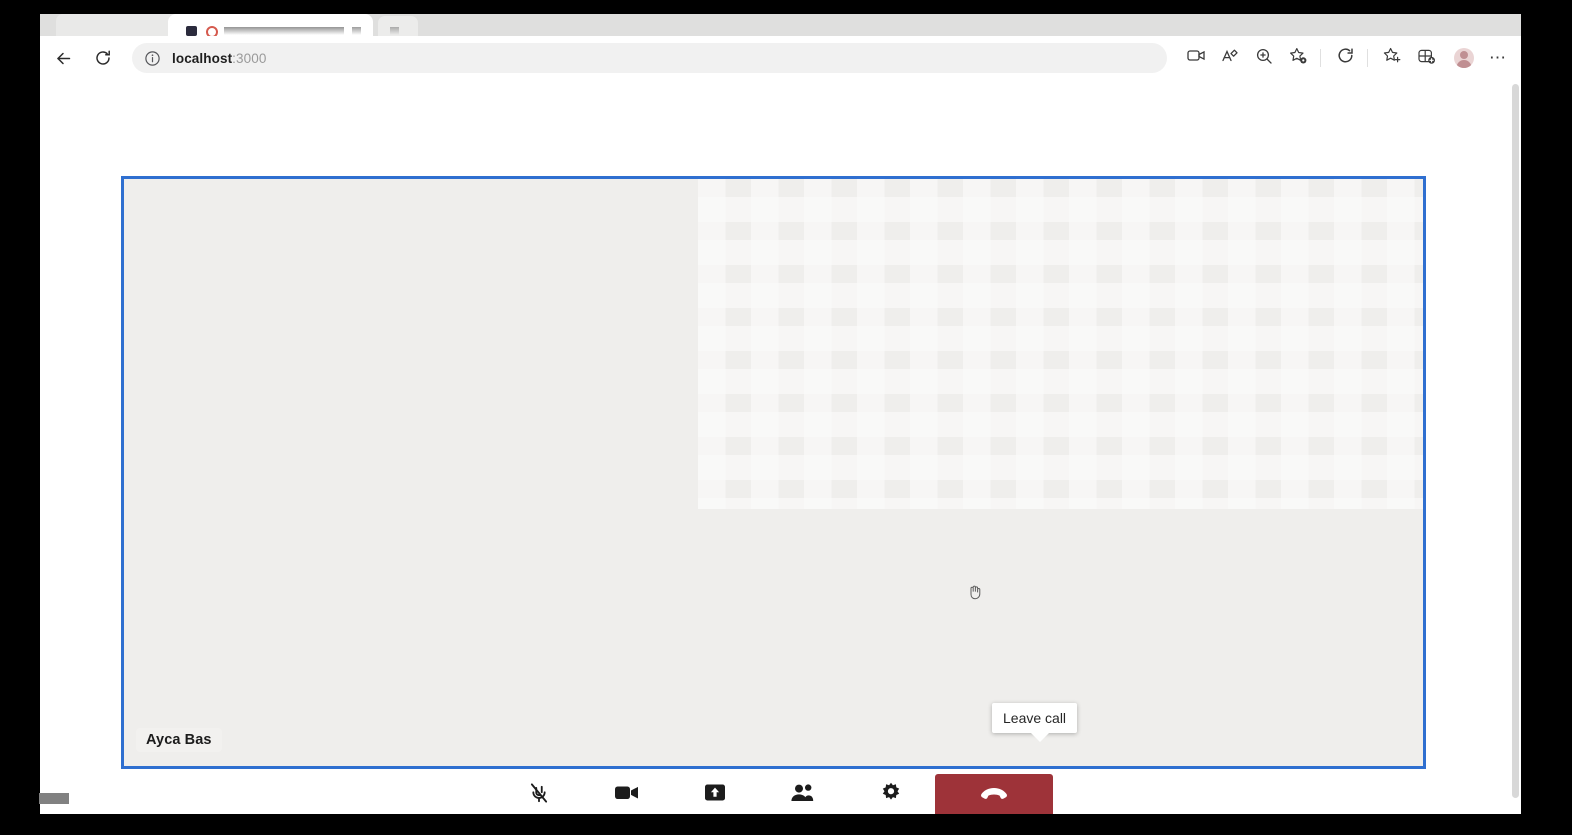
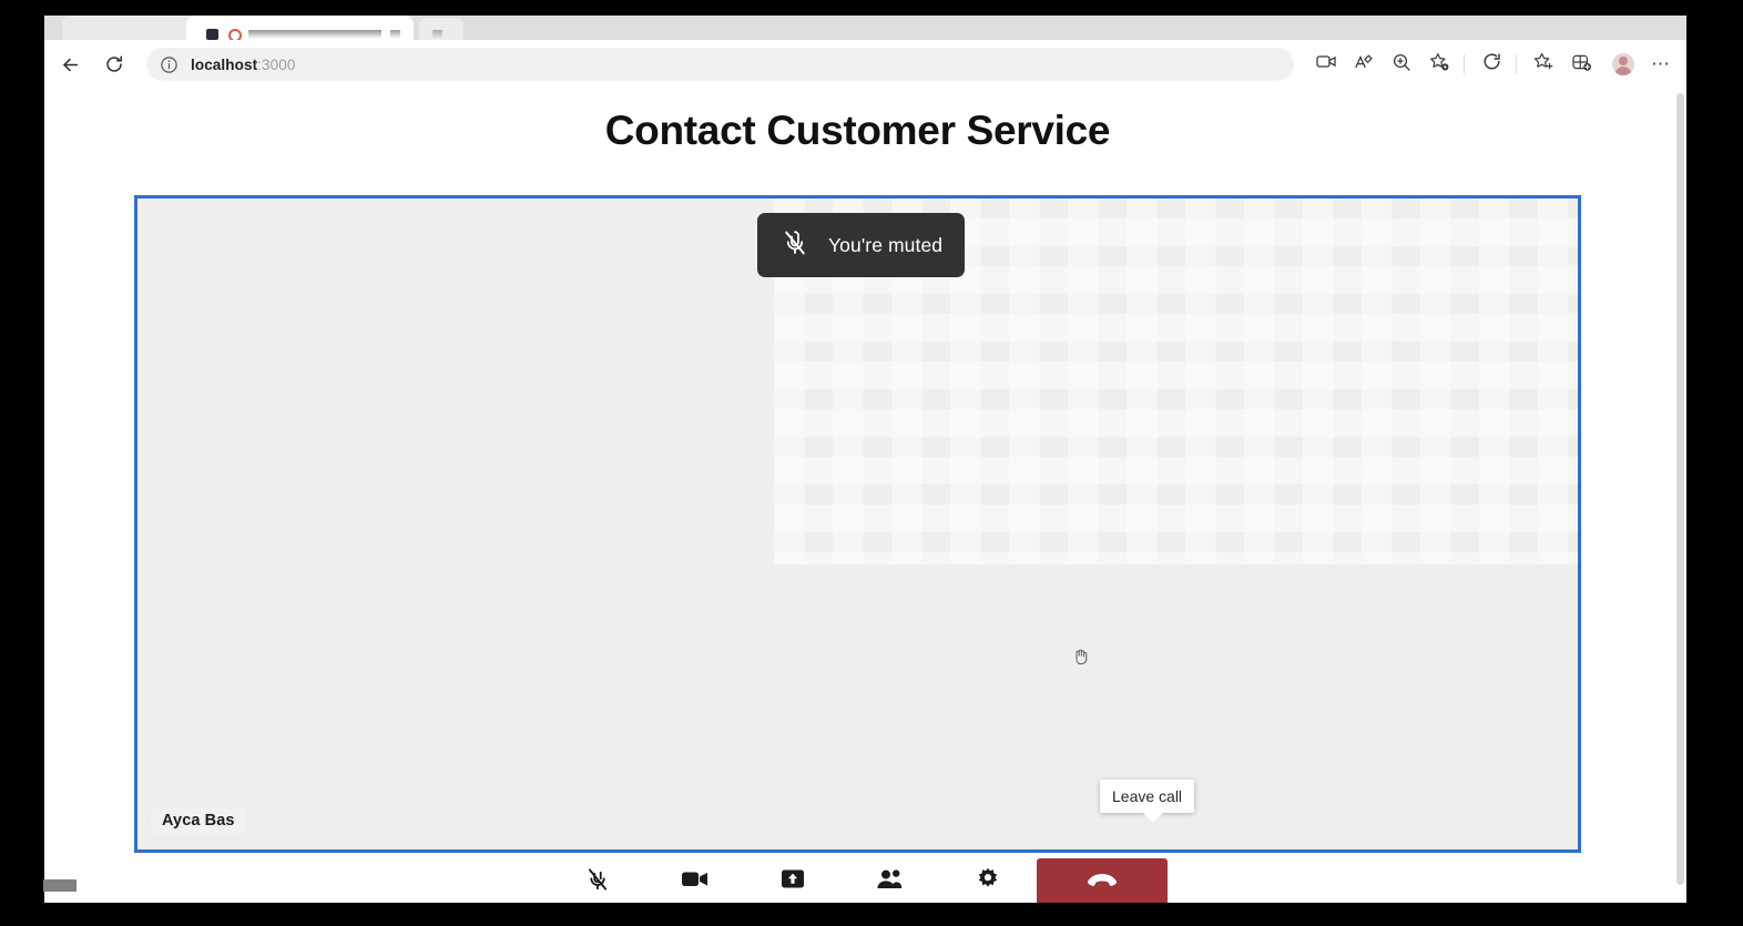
  localhost:3000
  ⋯
+ Contact Customer Service
+ You're muted
  Ayca Bas
  Leave call
